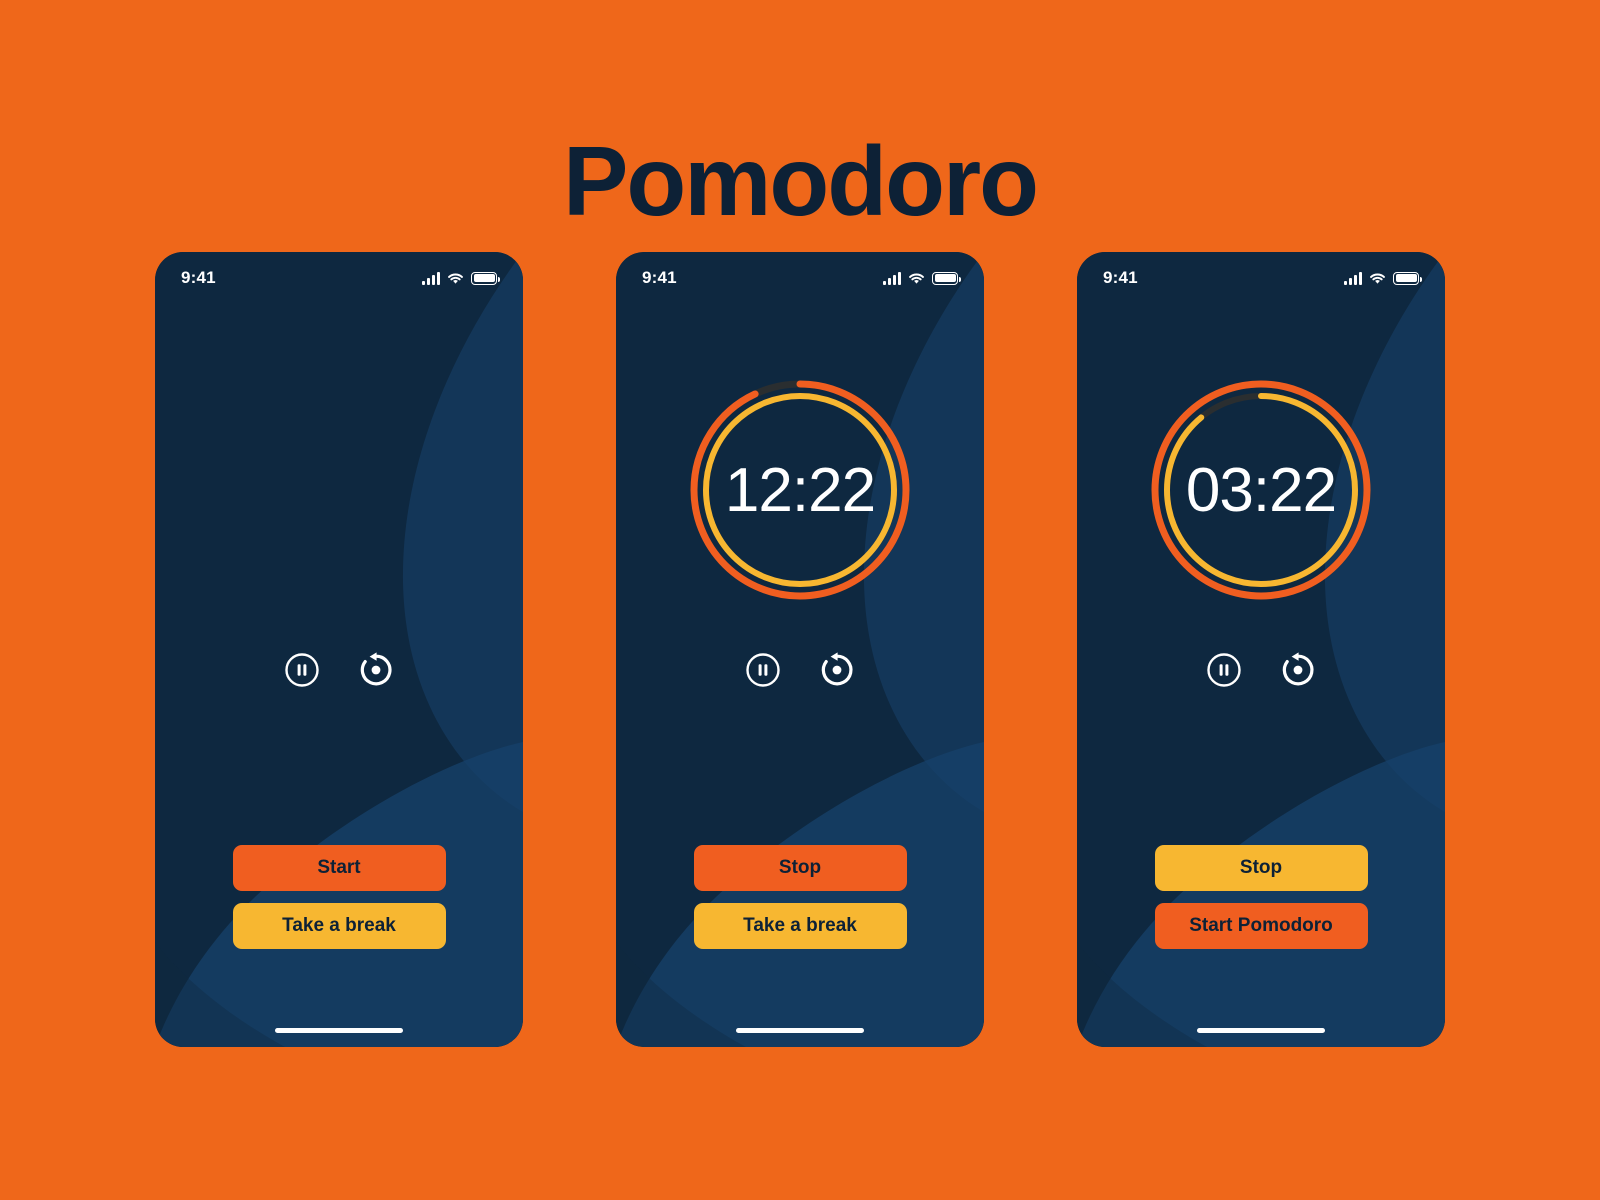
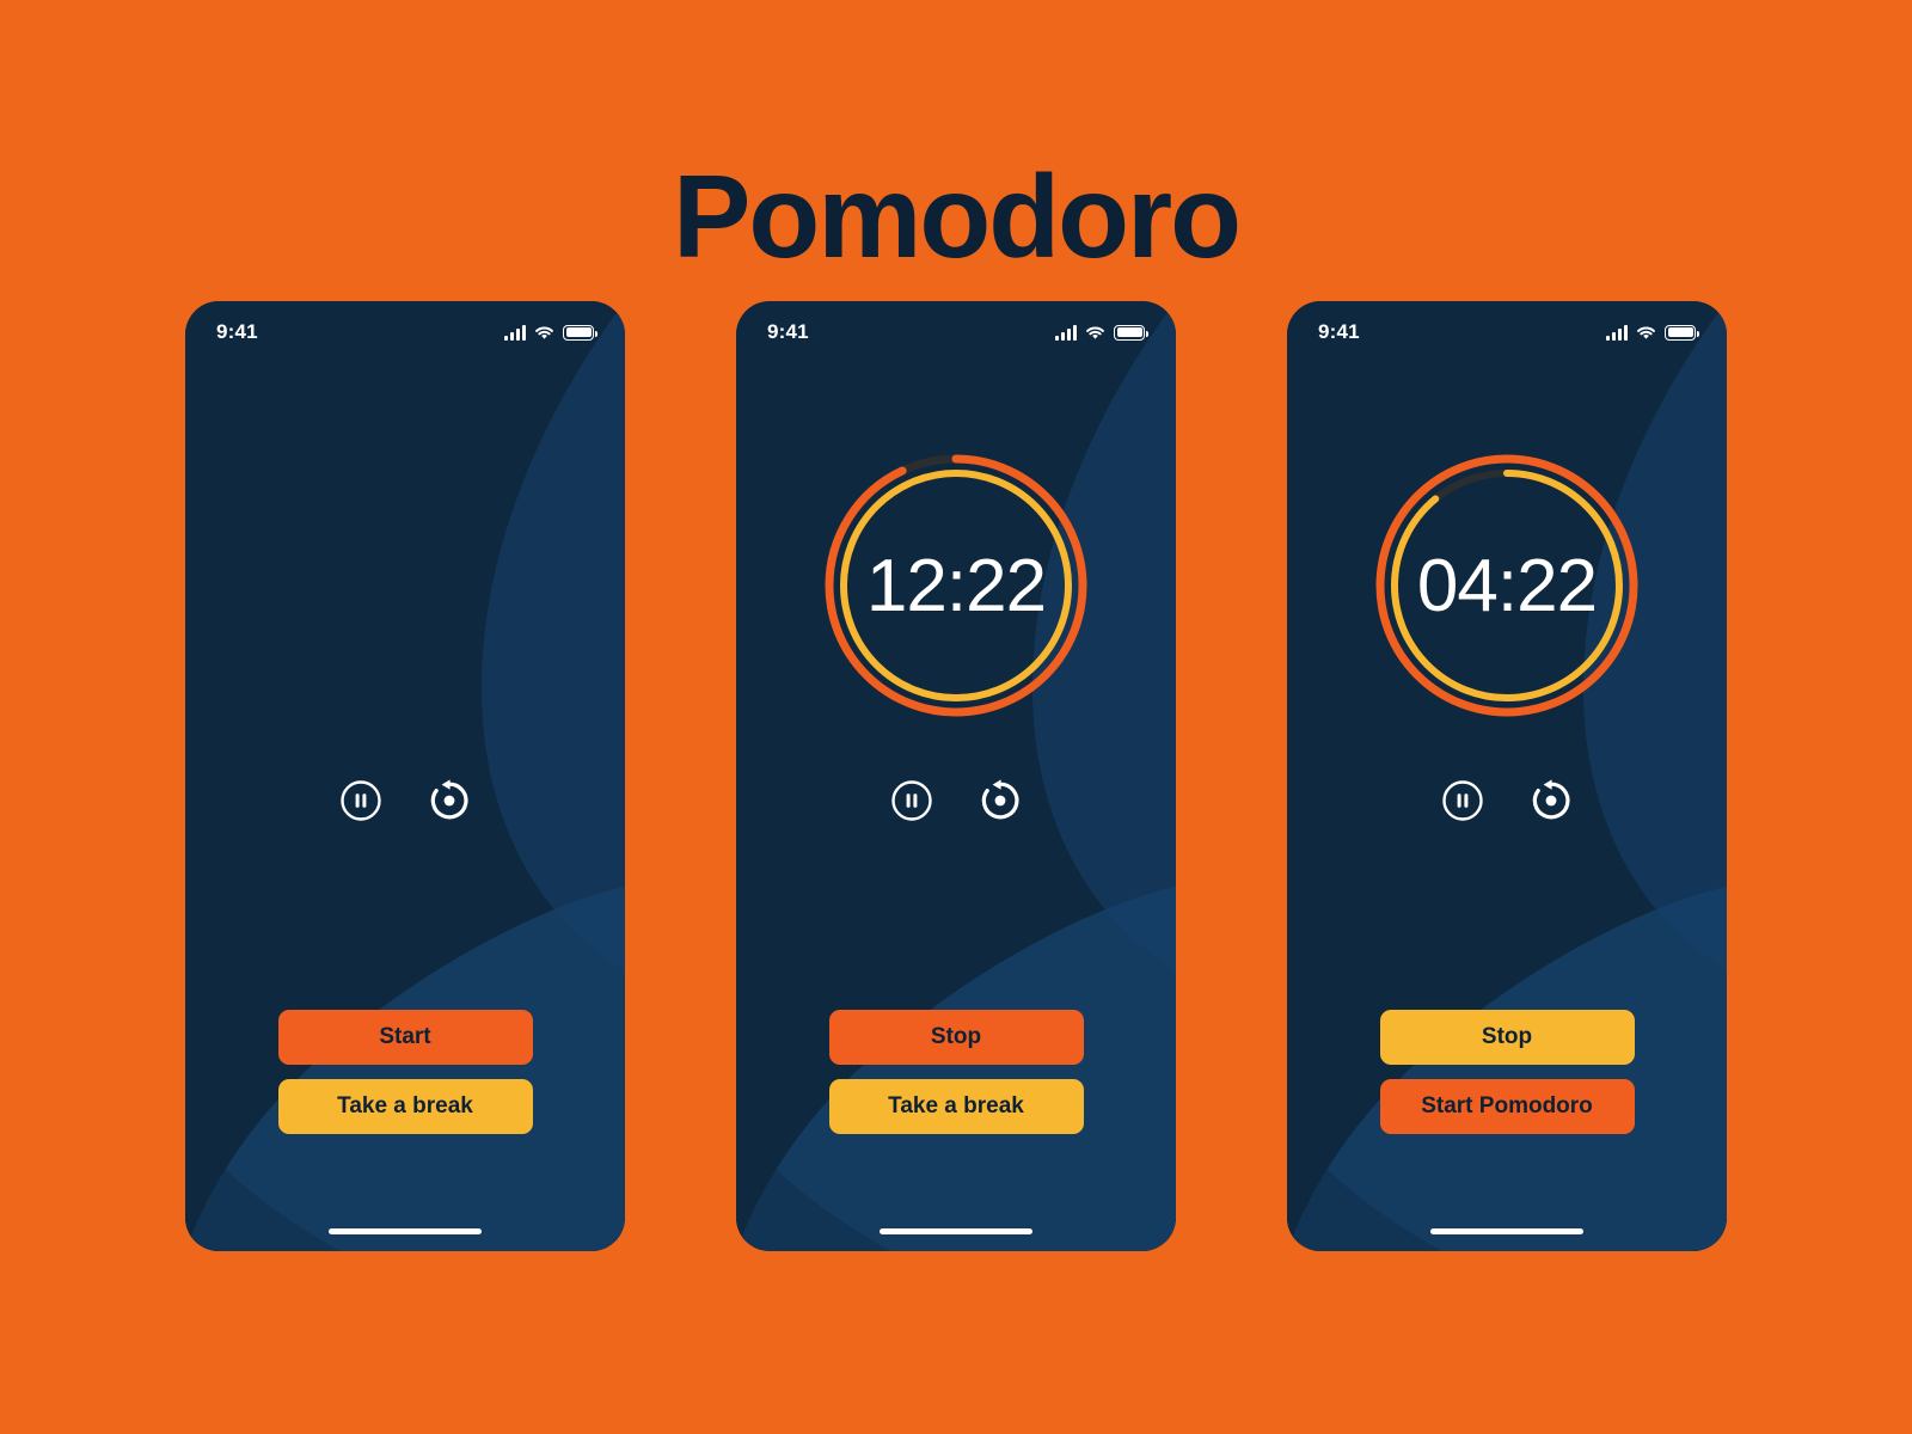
  Pomodoro
  9:41
  Start
  Take a break
  9:41
  12:22
  Stop
  Take a break
  9:41
- 03:22
+ 04:22
  Stop
  Start Pomodoro
